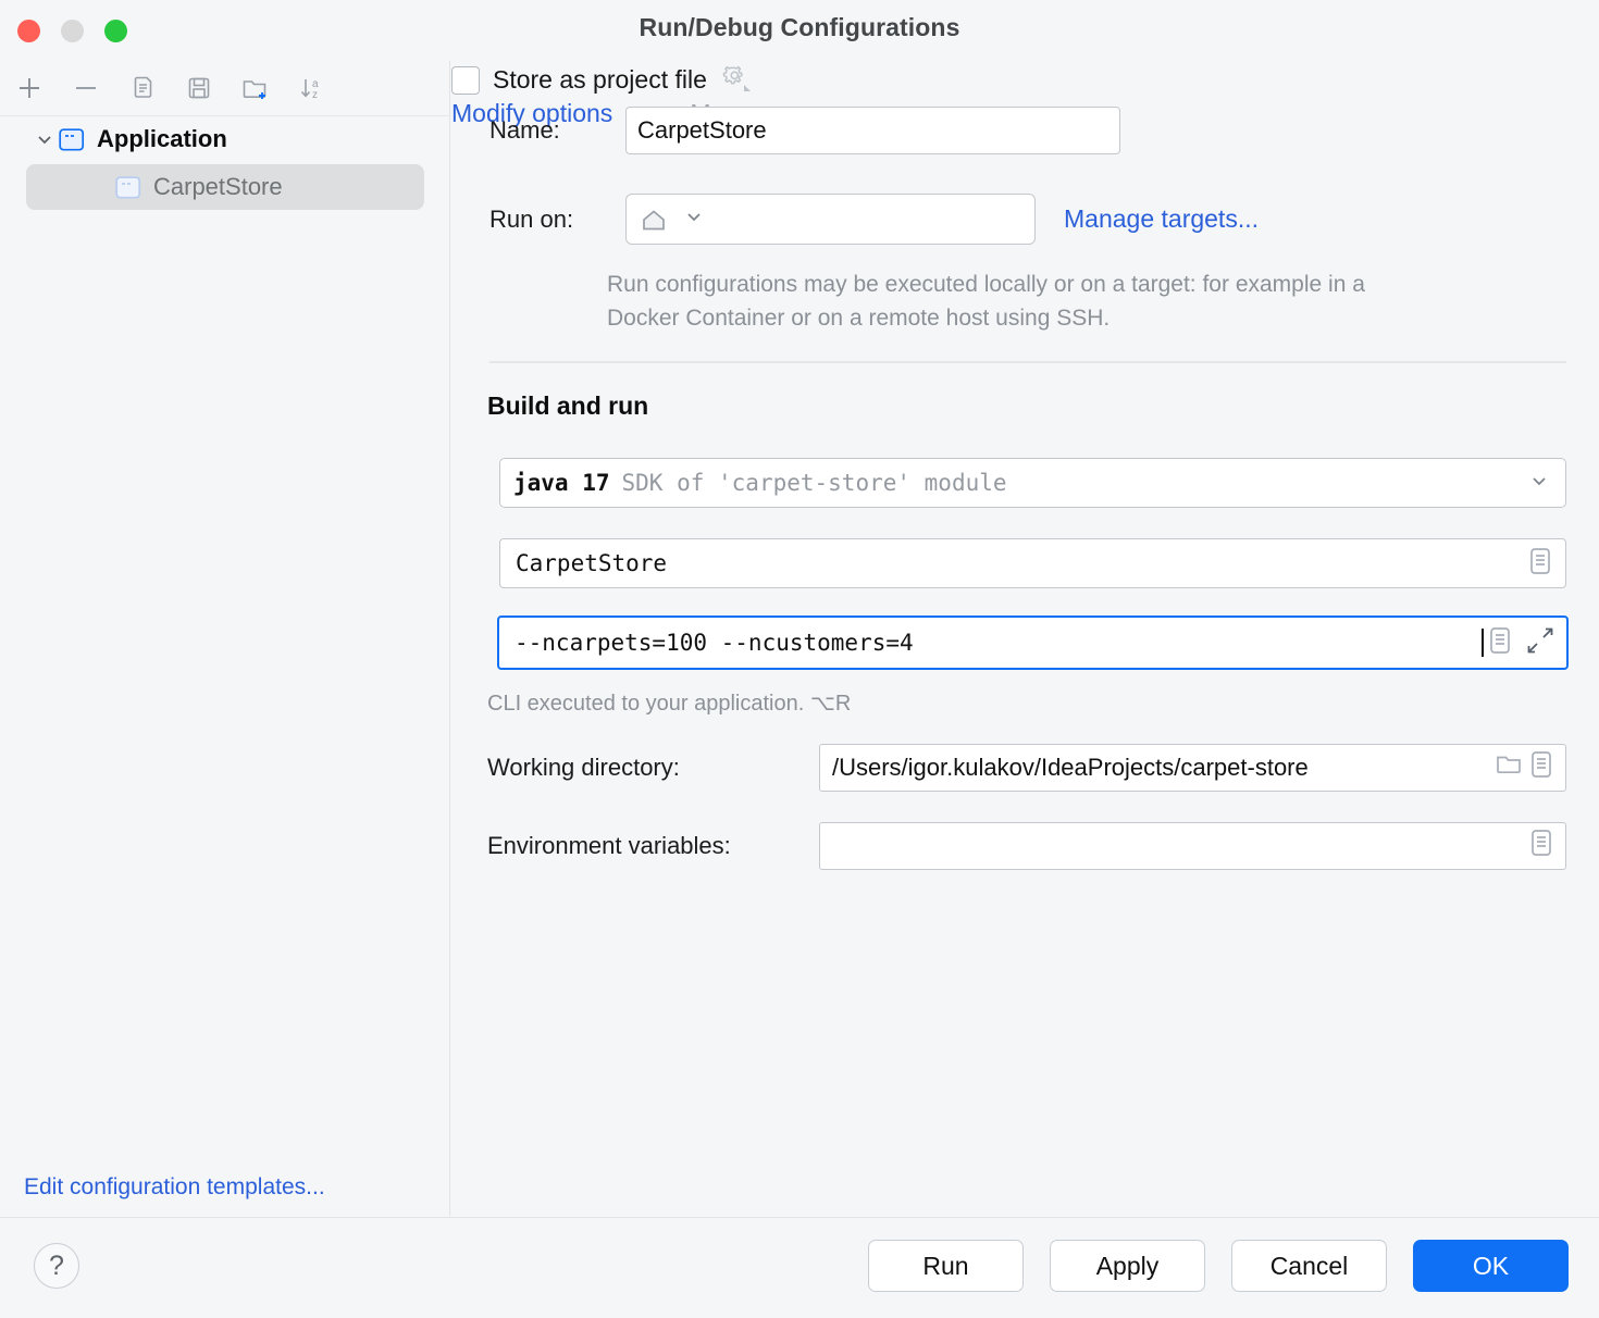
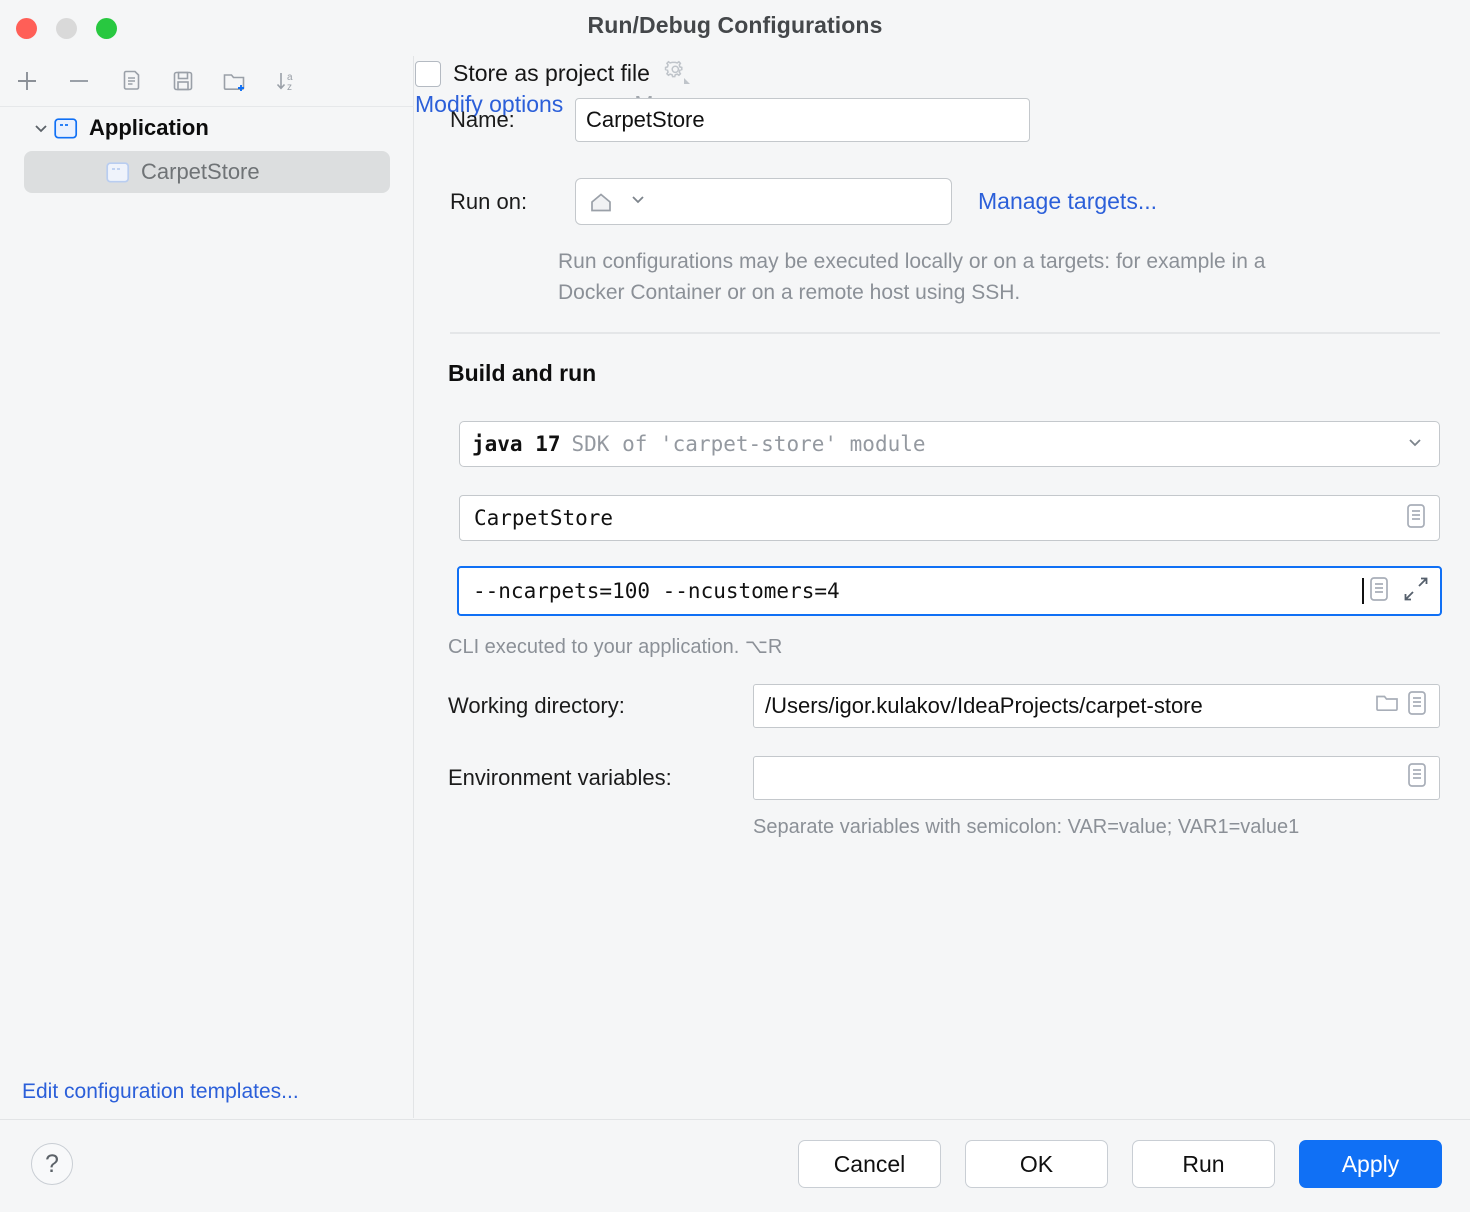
  Run/Debug Configurations
  a
  z
  Application
  CarpetStore
  Edit configuration templates...
  Name:
  CarpetStore
  Store as project file
  Run on:
  Manage targets...
- Run configurations may be executed locally or on a target: for example in a Docker Container or on a remote host using SSH.
+ Run configurations may be executed locally or on a targets: for example in a Docker Container or on a remote host using SSH.
  Build and run
  Modify options
  java 17
  SDK of 'carpet-store' module
  CarpetStore
  --ncarpets=100 --ncustomers=4
  CLI executed to your application. ⌥R
  Working directory:
  /Users/igor.kulakov/IdeaProjects/carpet-store
  Environment variables:
+ Separate variables with semicolon: VAR=value; VAR1=value1
  ?
- Run
+ Cancel
- Apply
+ OK
- Cancel
+ Run
- OK
+ Apply
